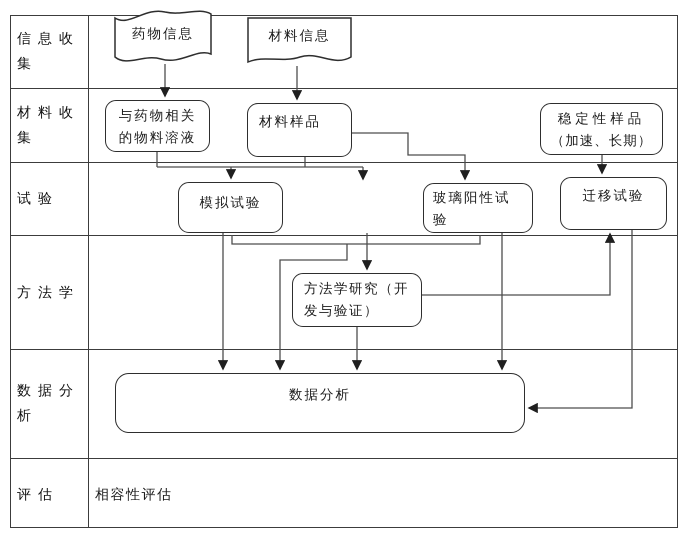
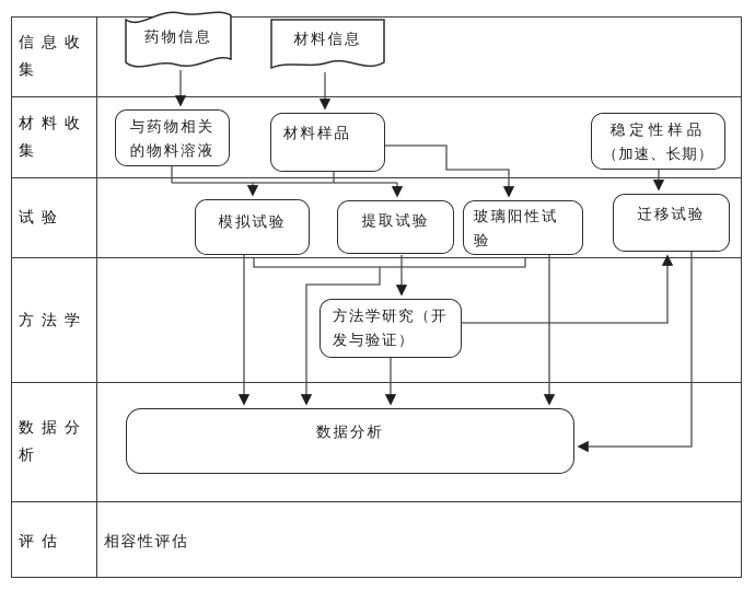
  信息收集
  材料收集
  试验
  方法学
  数据分析
  评估
  药物信息
  材料信息
  与药物相关
  的物料溶液
  材料样品
  稳定性样品
  （加速、长期）
  模拟试验
+ 提取试验
  玻璃阳性试
  验
  迁移试验
  方法学研究（开
  发与验证）
  数据分析
  相容性评估
